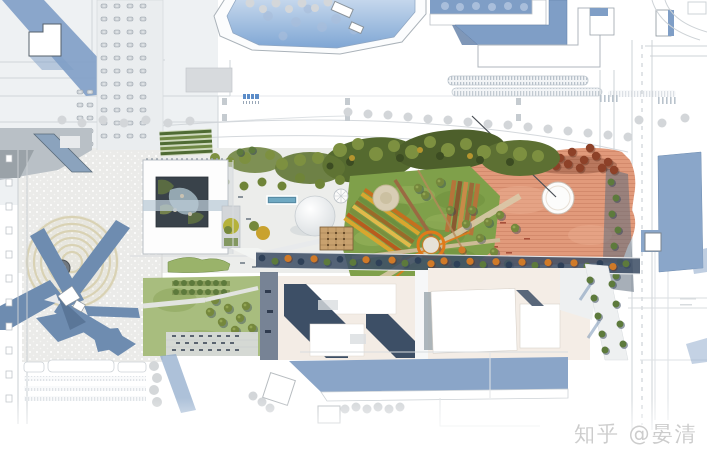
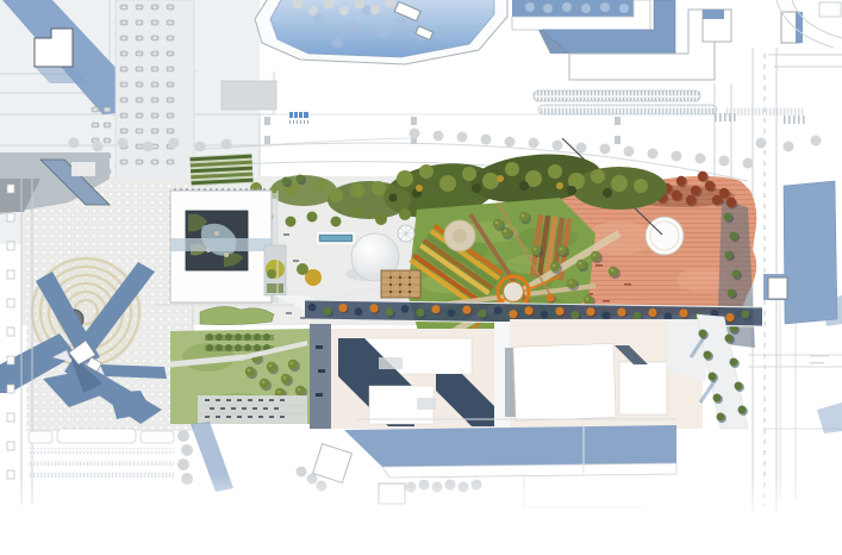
- 知乎 @晏清
